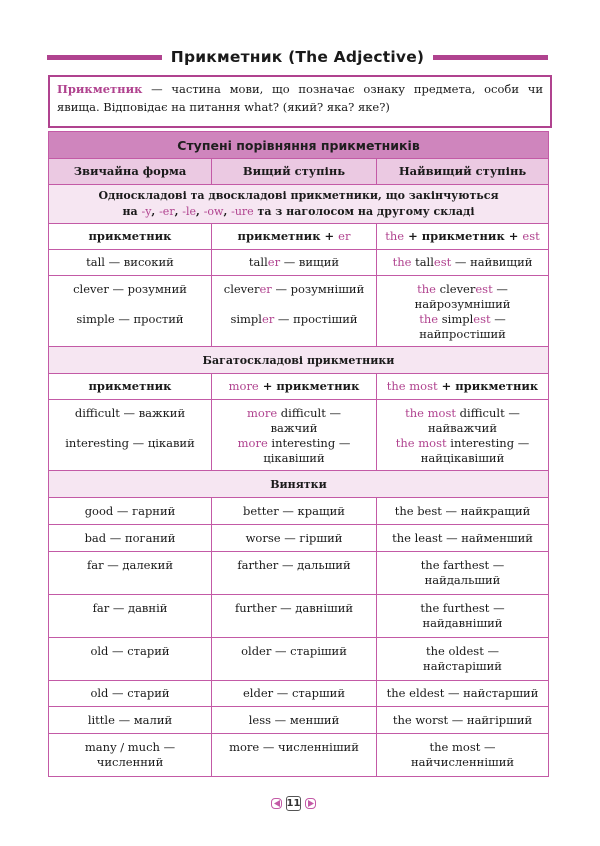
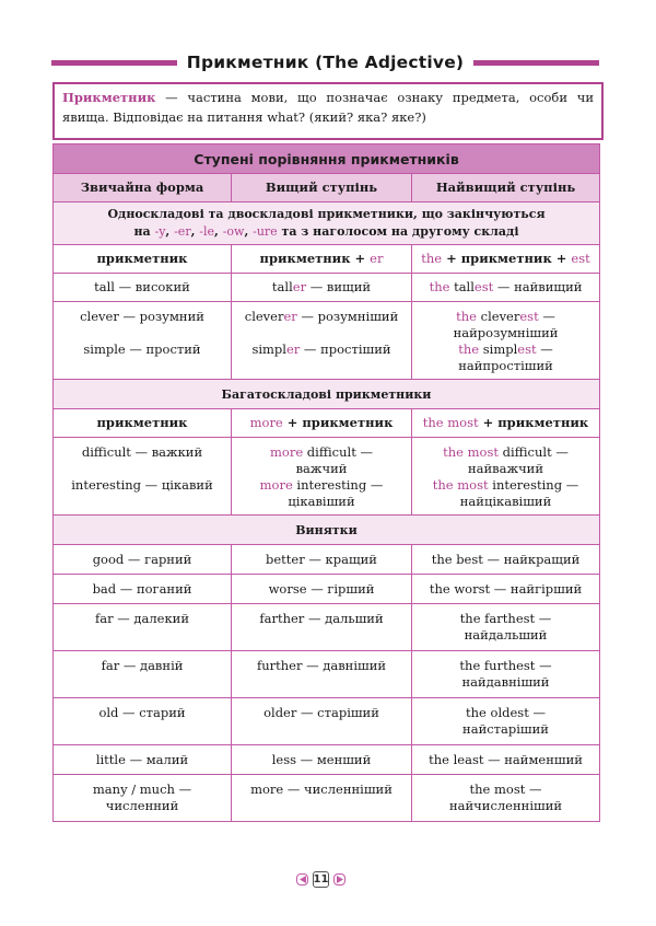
  Прикметник (The Adjective)
  Прикметник — частина мови, що позначає ознаку предмета, особи чи явища. Відповідає на питання what? (який? яка? яке?)
  Ступені порівняння прикметників
  Звичайна форма	Вищий ступінь	Найвищий ступінь
  Односкладові та двоскладові прикметники, що закінчуються на -y, -er, -le, -ow, -ure та з наголосом на другому складі
  прикметник	прикметник + er	the + прикметник + est
  tall — високий	taller — вищий	the tallest — найвищий
  clever — розумний simple — простий	cleverer — розумніший simpler — простіший	the cleverest — найрозумніший the simplest — найпростіший
  Багатоскладові прикметники
  прикметник	more + прикметник	the most + прикметник
  difficult — важкий interesting — цікавий	more difficult — важчий more interesting — цікавіший	the most difficult — найважчий the most interesting — найцікавіший
  Винятки
  good — гарний	better — кращий	the best — найкращий
- bad — поганий	worse — гірший	the least — найменший
+ bad — поганий	worse — гірший	the worst — найгірший
  far — далекий	farther — дальший	the farthest — найдальший
  far — давній	further — давніший	the furthest — найдавніший
  old — старий	older — старіший	the oldest — найстаріший
- old — старий	elder — старший	the eldest — найстарший
- little — малий	less — менший	the worst — найгірший
+ little — малий	less — менший	the least — найменший
  many / much — численний	more — численніший	the most — найчисленніший
  11
